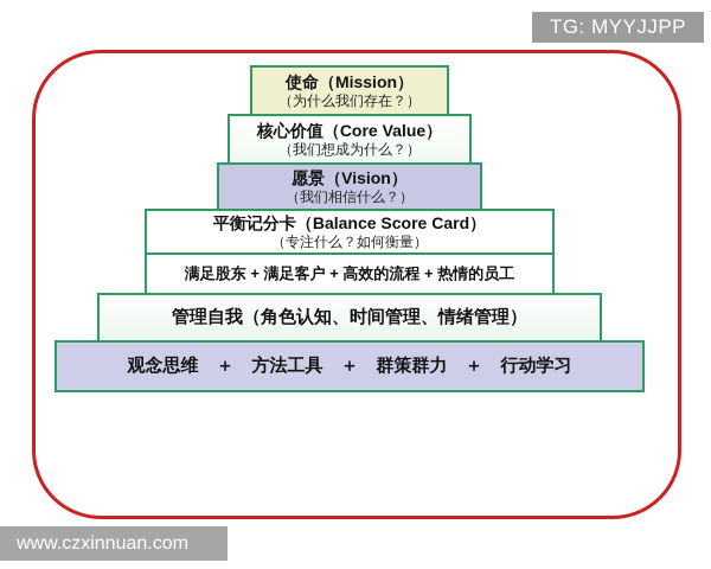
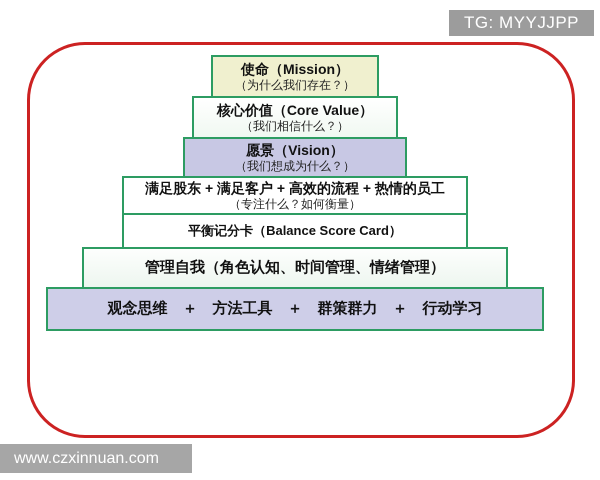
  TG: MYYJJPP
  使命（Mission）
  （为什么我们存在？）
  核心价值（Core Value）
- （我们想成为什么？）
+ （我们相信什么？）
  愿景（Vision）
- （我们相信什么？）
+ （我们想成为什么？）
- 平衡记分卡（Balance Score Card）
+ 满足股东 + 满足客户 + 高效的流程 + 热情的员工
  （专注什么？如何衡量）
- 满足股东 + 满足客户 + 高效的流程 + 热情的员工
+ 平衡记分卡（Balance Score Card）
  管理自我（角色认知、时间管理、情绪管理）
  观念思维 ＋ 方法工具 ＋ 群策群力 ＋ 行动学习
  www.czxinnuan.com
